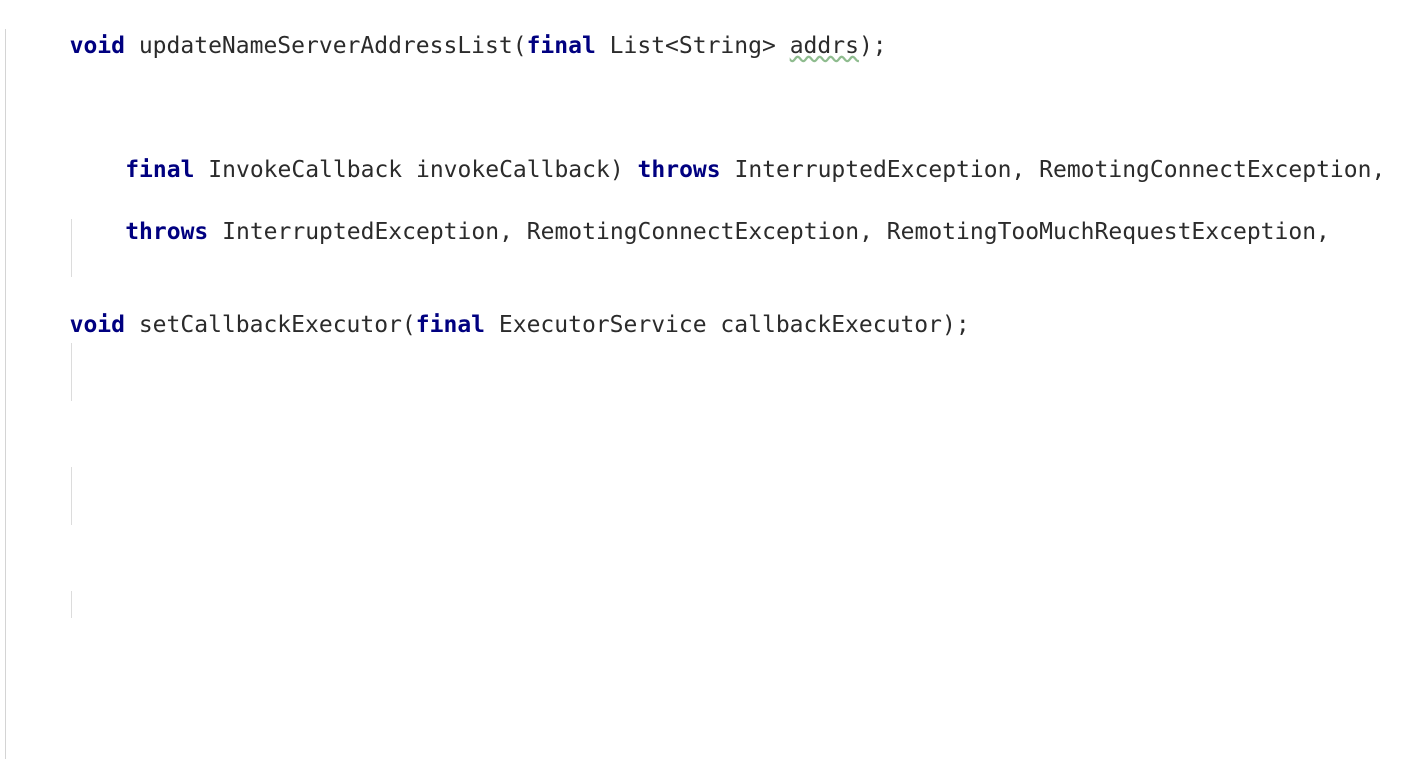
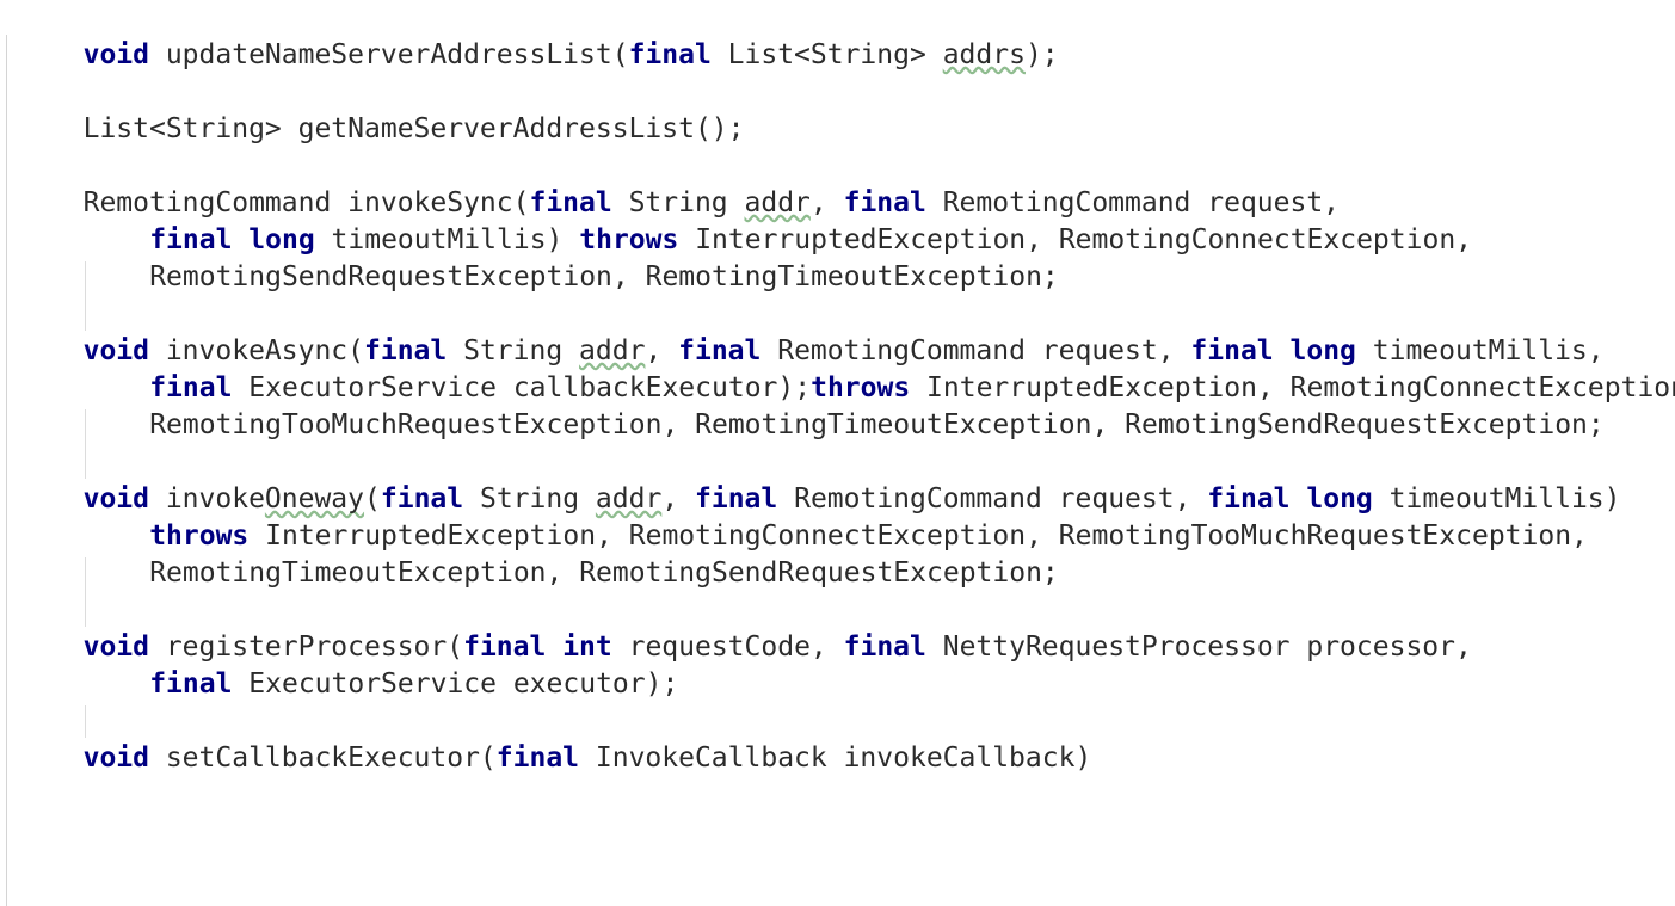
  void updateNameServerAddressList(final List<String> addrs);
+ List<String> getNameServerAddressList();
+ RemotingCommand invokeSync(final String addr, final RemotingCommand request,
+ final long timeoutMillis) throws InterruptedException, RemotingConnectException,
+ RemotingSendRequestException, RemotingTimeoutException;
+ void invokeAsync(final String addr, final RemotingCommand request, final long timeoutMillis,
- final InvokeCallback invokeCallback) throws InterruptedException, RemotingConnectException,
+ final ExecutorService callbackExecutor);throws InterruptedException, RemotingConnectExceptio
+ RemotingTooMuchRequestException, RemotingTimeoutException, RemotingSendRequestException;
+ void invokeOneway(final String addr, final RemotingCommand request, final long timeoutMillis)
  throws InterruptedException, RemotingConnectException, RemotingTooMuchRequestException,
+ RemotingTimeoutException, RemotingSendRequestException;
+ void registerProcessor(final int requestCode, final NettyRequestProcessor processor,
+ final ExecutorService executor);
- void setCallbackExecutor(final ExecutorService callbackExecutor);
+ void setCallbackExecutor(final InvokeCallback invokeCallback)
